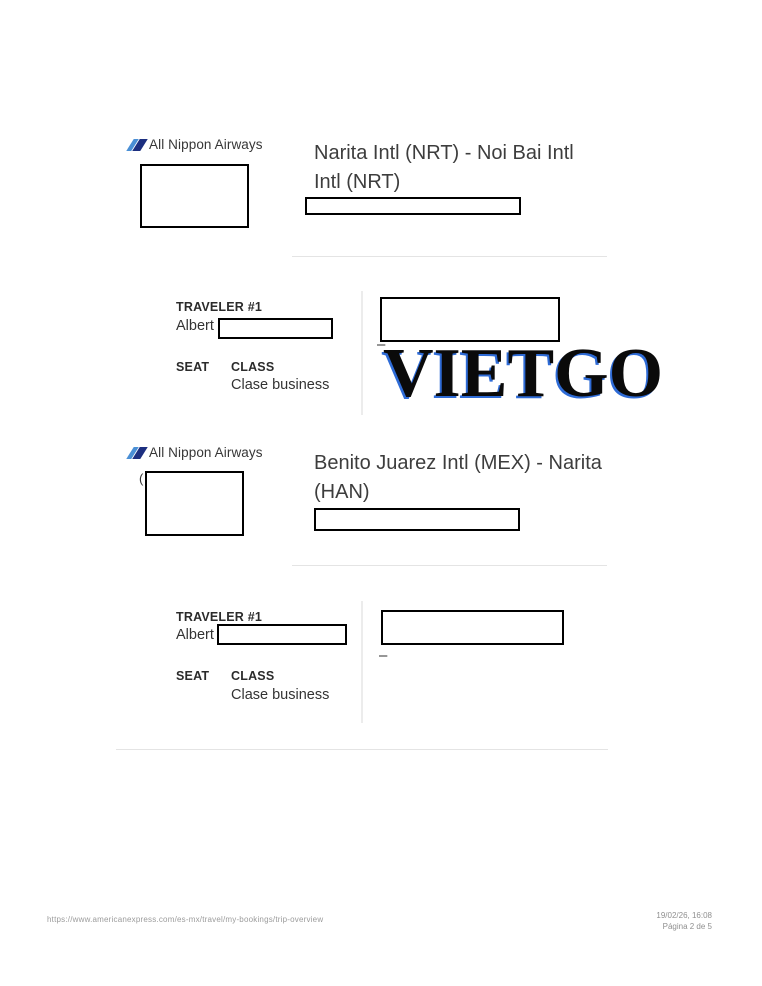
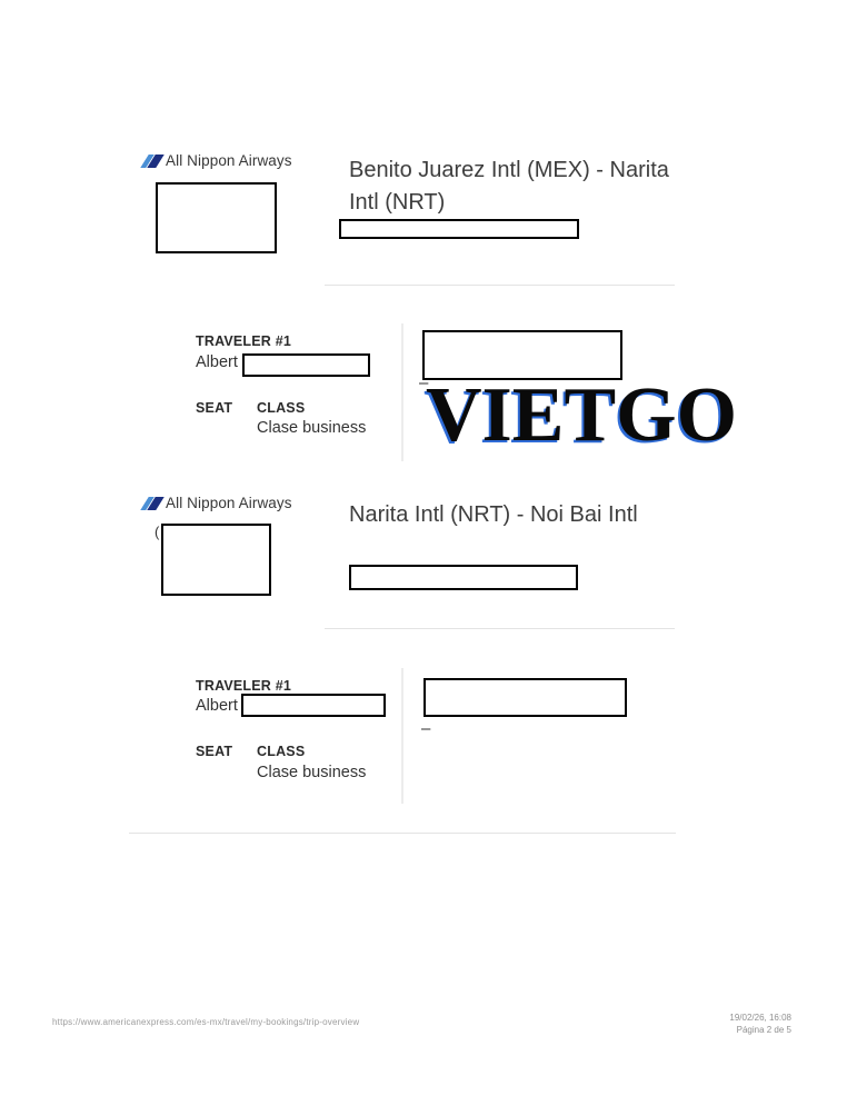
  All Nippon Airways
- Narita Intl (NRT) - Noi Bai Intl
+ Benito Juarez Intl (MEX) - Narita
  Intl (NRT)
  TRAVELER #1
  Albert
  SEAT
  CLASS
  Clase business
  –
  VIETGO
  All Nippon Airways
  (
- Benito Juarez Intl (MEX) - Narita
+ Narita Intl (NRT) - Noi Bai Intl
- (HAN)
  TRAVELER #1
  Albert
  SEAT
  CLASS
  Clase business
  –
  https://www.americanexpress.com/es-mx/travel/my-bookings/trip-overview
  19/02/26, 16:08
  Página 2 de 5
